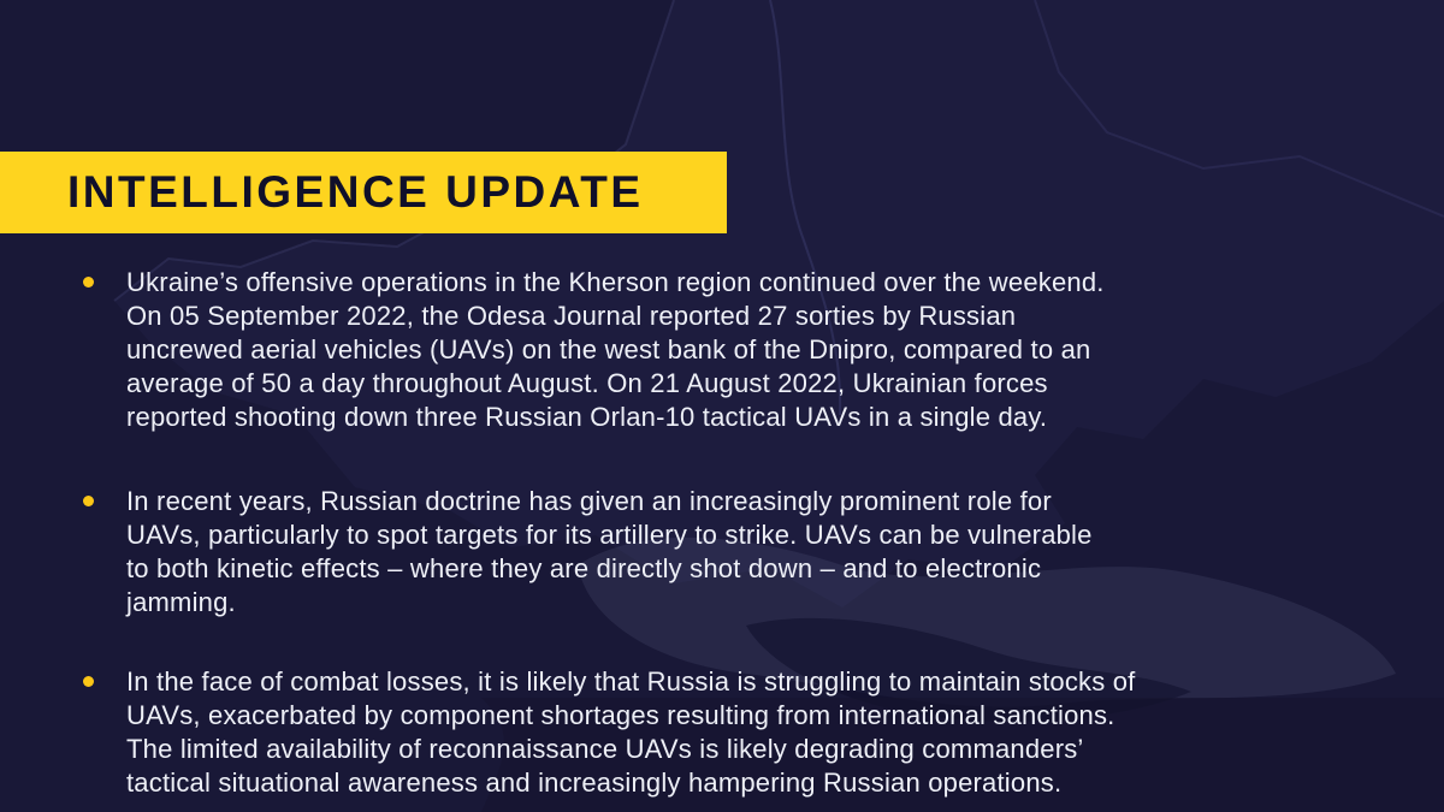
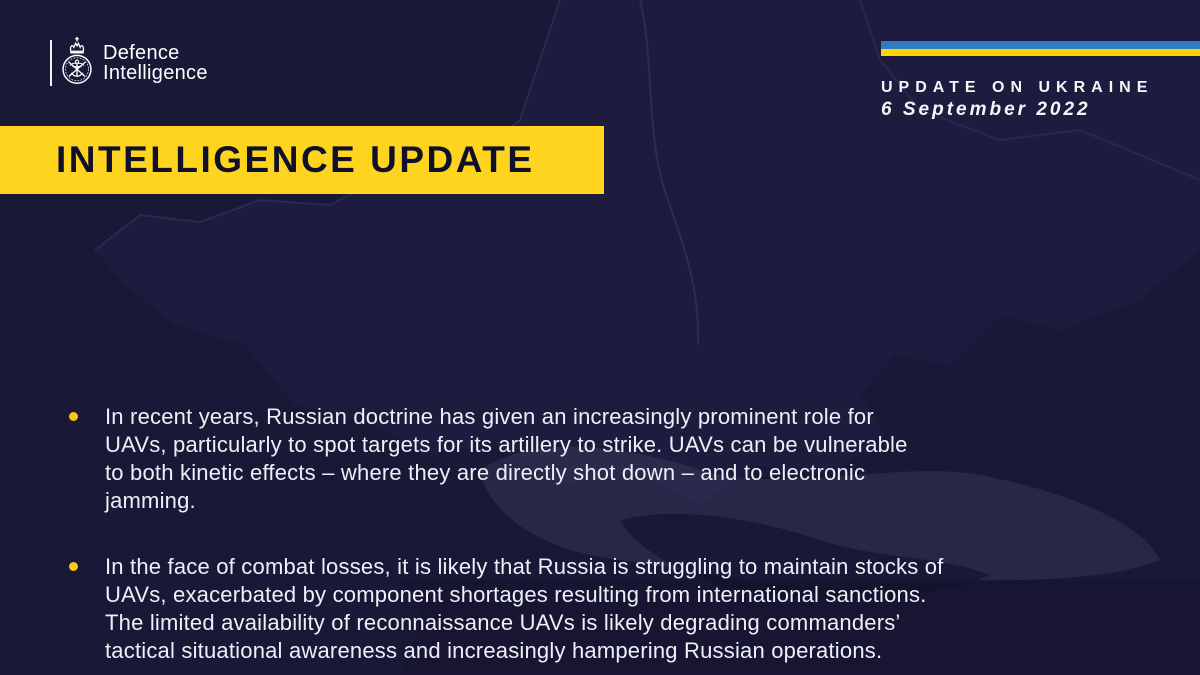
+ Defence
+ Intelligence
+ UPDATE ON UKRAINE
+ 6 September 2022
  INTELLIGENCE UPDATE
- Ukraine’s offensive operations in the Kherson region continued over the weekend.
- On 05 September 2022, the Odesa Journal reported 27 sorties by Russian
- uncrewed aerial vehicles (UAVs) on the west bank of the Dnipro, compared to an
- average of 50 a day throughout August. On 21 August 2022, Ukrainian forces
- reported shooting down three Russian Orlan-10 tactical UAVs in a single day.
  In recent years, Russian doctrine has given an increasingly prominent role for
  UAVs, particularly to spot targets for its artillery to strike. UAVs can be vulnerable
  to both kinetic effects – where they are directly shot down – and to electronic
  jamming.
  In the face of combat losses, it is likely that Russia is struggling to maintain stocks of
  UAVs, exacerbated by component shortages resulting from international sanctions.
  The limited availability of reconnaissance UAVs is likely degrading commanders’
  tactical situational awareness and increasingly hampering Russian operations.
